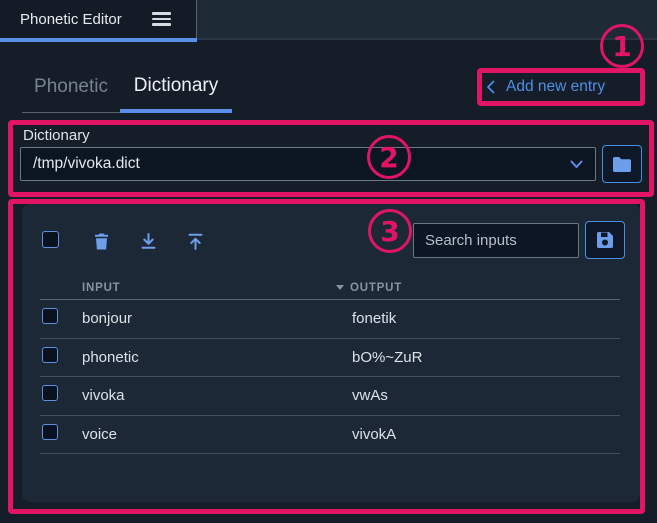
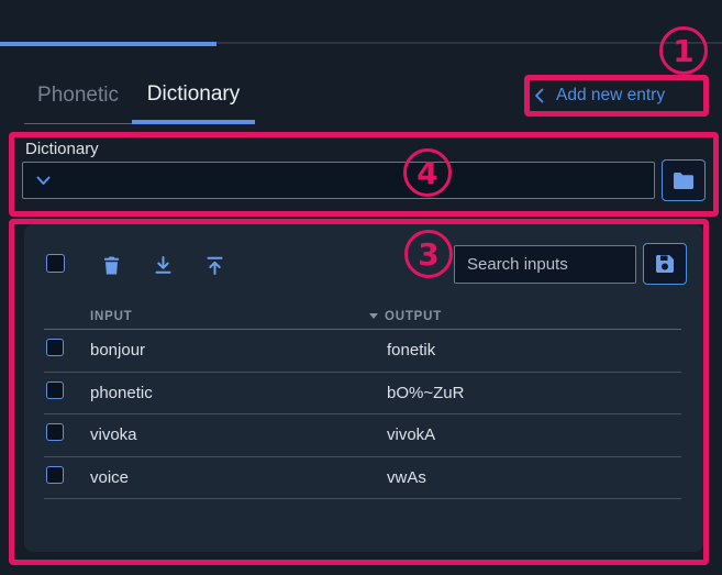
- Phonetic Editor
  Phonetic
  Dictionary
  Add new entry
  Dictionary
- /tmp/vivoka.dict
  Search inputs
  INPUT
  OUTPUT
  bonjour
  fonetik
  phonetic
  bO%~ZuR
  vivoka
- vwAs
+ vivokA
  voice
- vivokA
+ vwAs
  1
- 2
+ 4
  3
